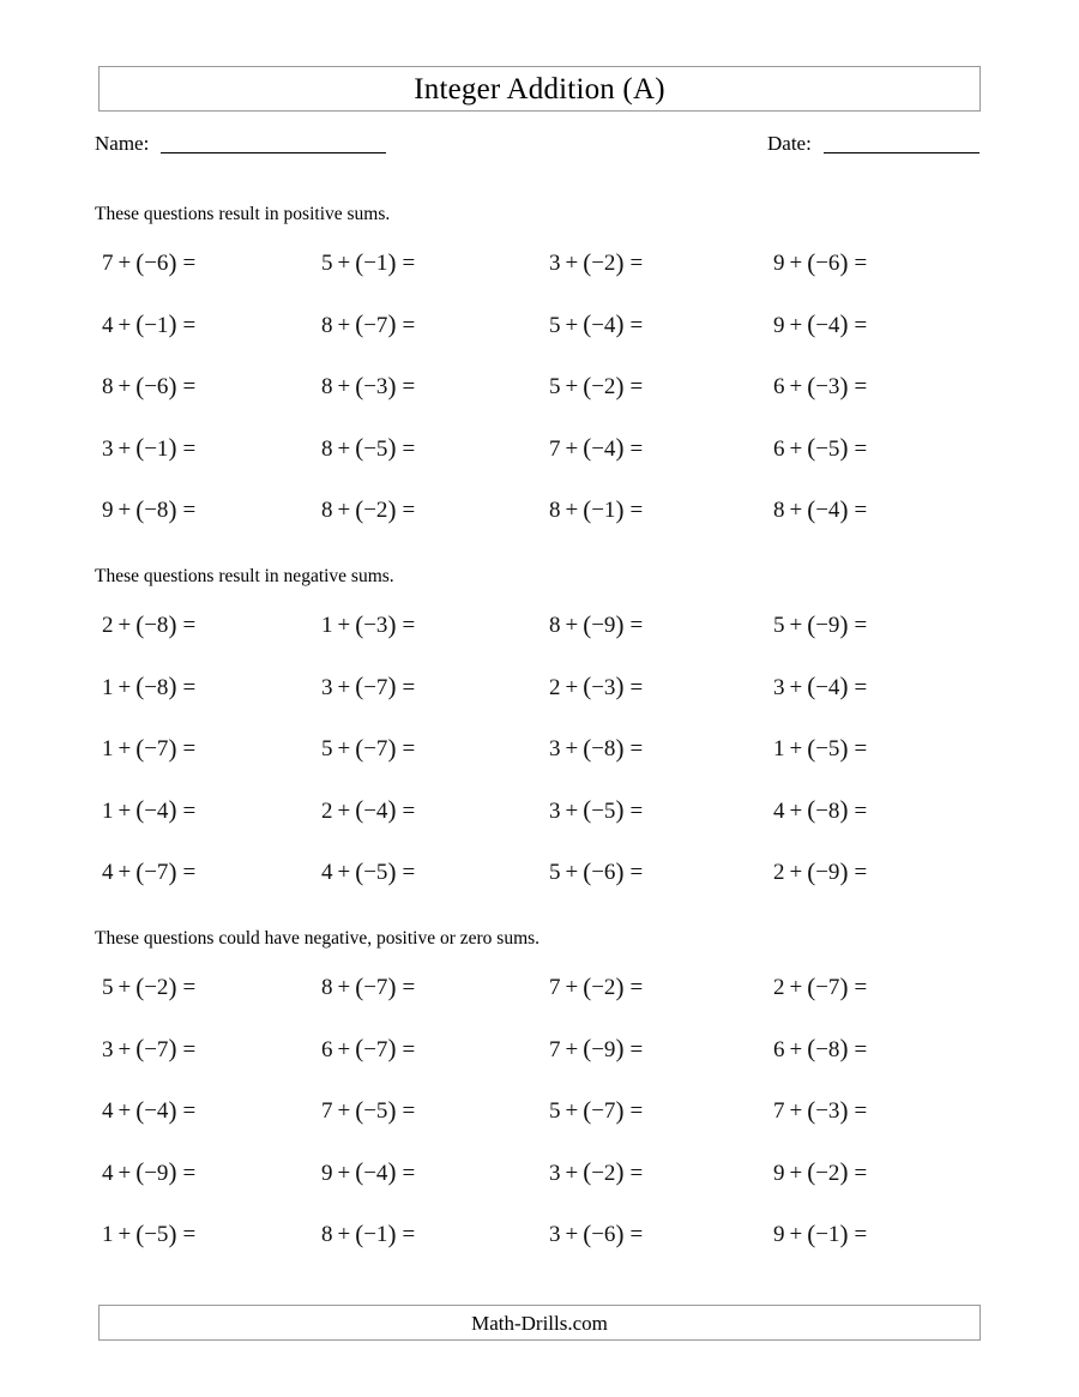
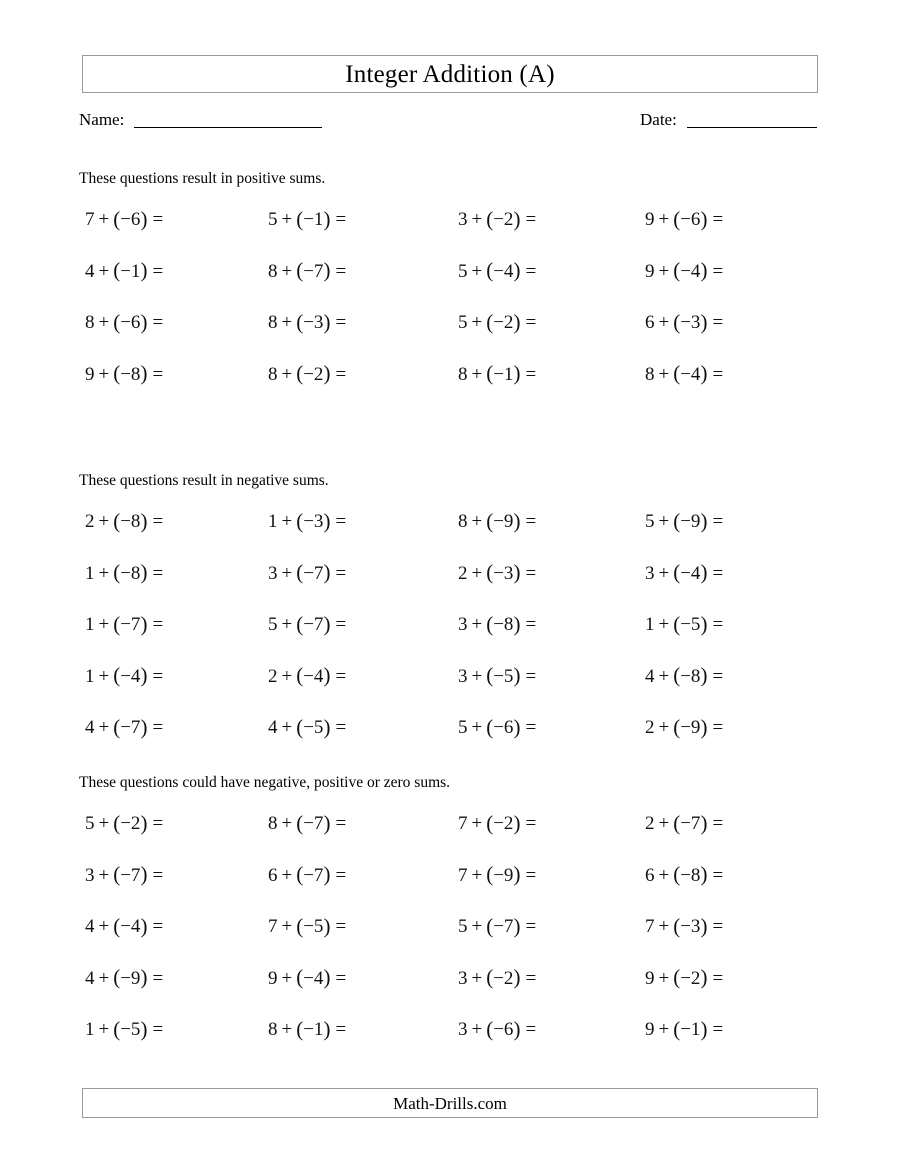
  Integer Addition (A)
  Name:
  Date:
  These questions result in positive sums.
  7 + (−6) =
  5 + (−1) =
  3 + (−2) =
  9 + (−6) =
  4 + (−1) =
  8 + (−7) =
  5 + (−4) =
  9 + (−4) =
  8 + (−6) =
  8 + (−3) =
  5 + (−2) =
  6 + (−3) =
- 3 + (−1) =
- 8 + (−5) =
- 7 + (−4) =
- 6 + (−5) =
  9 + (−8) =
  8 + (−2) =
  8 + (−1) =
  8 + (−4) =
  These questions result in negative sums.
  2 + (−8) =
  1 + (−3) =
  8 + (−9) =
  5 + (−9) =
  1 + (−8) =
  3 + (−7) =
  2 + (−3) =
  3 + (−4) =
  1 + (−7) =
  5 + (−7) =
  3 + (−8) =
  1 + (−5) =
  1 + (−4) =
  2 + (−4) =
  3 + (−5) =
  4 + (−8) =
  4 + (−7) =
  4 + (−5) =
  5 + (−6) =
  2 + (−9) =
  These questions could have negative, positive or zero sums.
  5 + (−2) =
  8 + (−7) =
  7 + (−2) =
  2 + (−7) =
  3 + (−7) =
  6 + (−7) =
  7 + (−9) =
  6 + (−8) =
  4 + (−4) =
  7 + (−5) =
  5 + (−7) =
  7 + (−3) =
  4 + (−9) =
  9 + (−4) =
  3 + (−2) =
  9 + (−2) =
  1 + (−5) =
  8 + (−1) =
  3 + (−6) =
  9 + (−1) =
  Math-Drills.com
